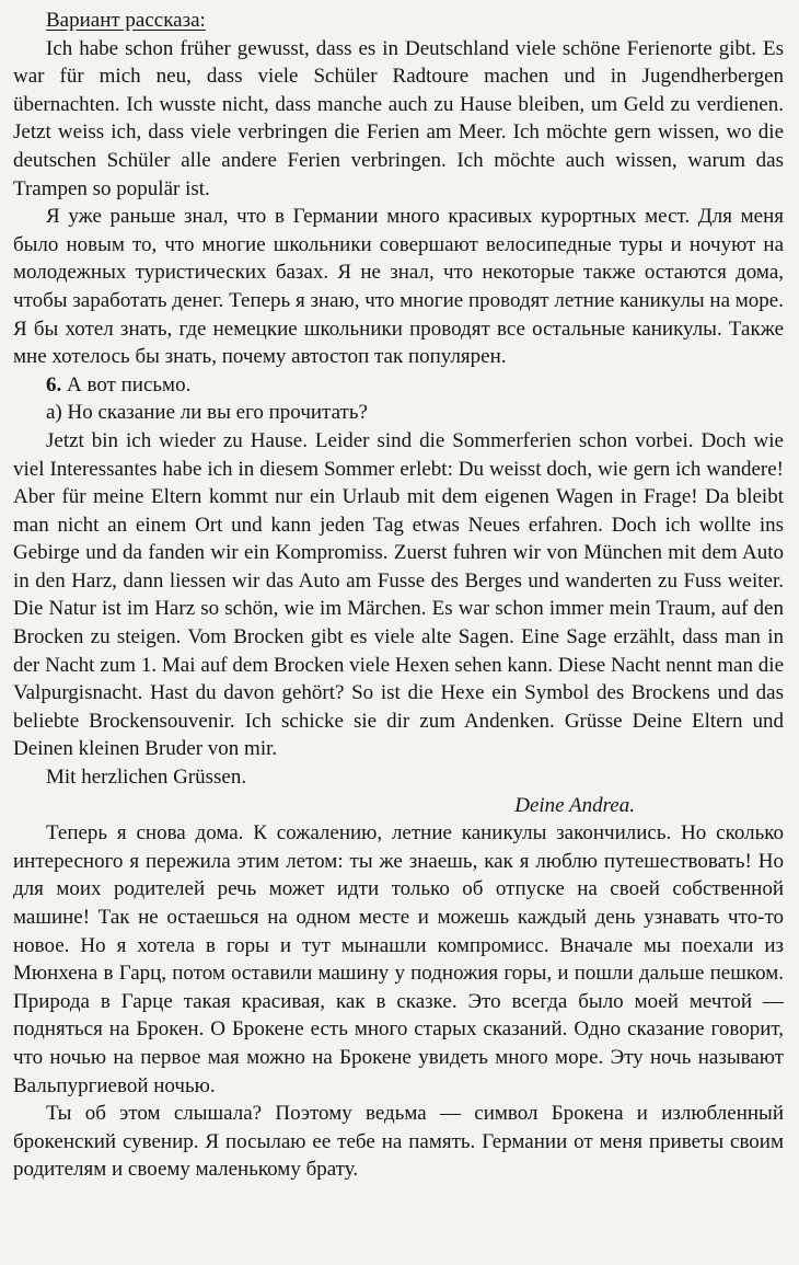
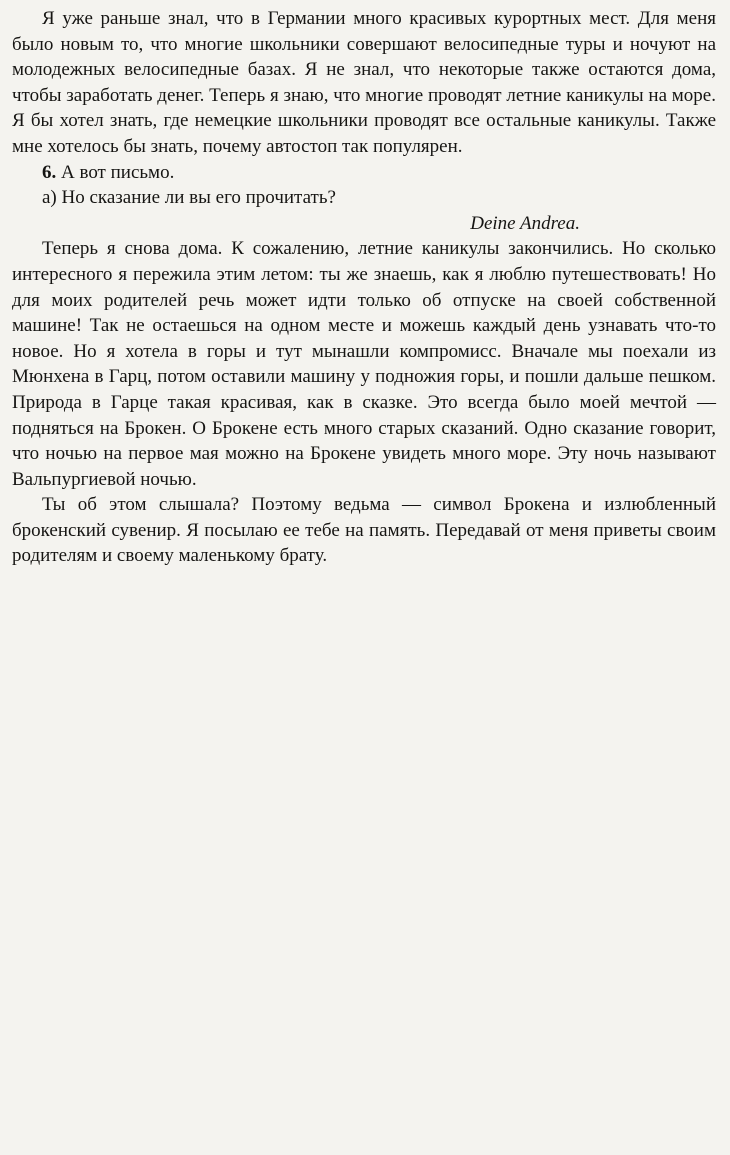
- Вариант рассказа:
- Ich habe schon früher gewusst, dass es in Deutschland viele schöne Ferienorte gibt. Es war für mich neu, dass viele Schüler Radtoure machen und in Jugendherbergen übernachten. Ich wusste nicht, dass manche auch zu Hause bleiben, um Geld zu verdienen. Jetzt weiss ich, dass viele verbringen die Ferien am Meer. Ich möchte gern wissen, wo die deutschen Schüler alle andere Ferien verbringen. Ich möchte auch wissen, warum das Trampen so populär ist.
- Я уже раньше знал, что в Германии много красивых курортных мест. Для меня было новым то, что многие школьники совершают велосипедные туры и ночуют на молодежных туристических базах. Я не знал, что некоторые также остаются дома, чтобы заработать денег. Теперь я знаю, что многие проводят летние каникулы на море. Я бы хотел знать, где немецкие школьники проводят все остальные каникулы. Также мне хотелось бы знать, почему автостоп так популярен.
+ Я уже раньше знал, что в Германии много красивых курортных мест. Для меня было новым то, что многие школьники совершают велосипедные туры и ночуют на молодежных велосипедные базах. Я не знал, что некоторые также остаются дома, чтобы заработать денег. Теперь я знаю, что многие проводят летние каникулы на море. Я бы хотел знать, где немецкие школьники проводят все остальные каникулы. Также мне хотелось бы знать, почему автостоп так популярен.
  6. А вот письмо.
  а) Но сказание ли вы его прочитать?
- Jetzt bin ich wieder zu Hause. Leider sind die Sommerferien schon vorbei. Doch wie viel Interessantes habe ich in diesem Sommer erlebt: Du weisst doch, wie gern ich wandere! Aber für meine Eltern kommt nur ein Urlaub mit dem eigenen Wagen in Frage! Da bleibt man nicht an einem Ort und kann jeden Tag etwas Neues erfahren. Doch ich wollte ins Gebirge und da fanden wir ein Kompromiss. Zuerst fuhren wir von München mit dem Auto in den Harz, dann liessen wir das Auto am Fusse des Berges und wanderten zu Fuss weiter. Die Natur ist im Harz so schön, wie im Märchen. Es war schon immer mein Traum, auf den Brocken zu steigen. Vom Brocken gibt es viele alte Sagen. Eine Sage erzählt, dass man in der Nacht zum 1. Mai auf dem Brocken viele Hexen sehen kann. Diese Nacht nennt man die Valpurgisnacht. Hast du davon gehört? So ist die Hexe ein Symbol des Brockens und das beliebte Brockensouvenir. Ich schicke sie dir zum Andenken. Grüsse Deine Eltern und Deinen kleinen Bruder von mir.
- Mit herzlichen Grüssen.
  Deine Andrea.
  Теперь я снова дома. К сожалению, летние каникулы закончились. Но сколько интересного я пережила этим летом: ты же знаешь, как я люблю путешествовать! Но для моих родителей речь может идти только об отпуске на своей собственной машине! Так не остаешься на одном месте и можешь каждый день узнавать что-то новое. Но я хотела в горы и тут мынашли компромисс. Вначале мы поехали из Мюнхена в Гарц, потом оставили машину у подножия горы, и пошли дальше пешком. Природа в Гарце такая красивая, как в сказке. Это всегда было моей мечтой — подняться на Брокен. О Брокене есть много старых сказаний. Одно сказание говорит, что ночью на первое мая можно на Брокене увидеть много море. Эту ночь называют Вальпургиевой ночью.
- Ты об этом слышала? Поэтому ведьма — символ Брокена и излюбленный брокенский сувенир. Я посылаю ее тебе на память. Германии от меня приветы своим родителям и своему маленькому брату.
+ Ты об этом слышала? Поэтому ведьма — символ Брокена и излюбленный брокенский сувенир. Я посылаю ее тебе на память. Передавай от меня приветы своим родителям и своему маленькому брату.
